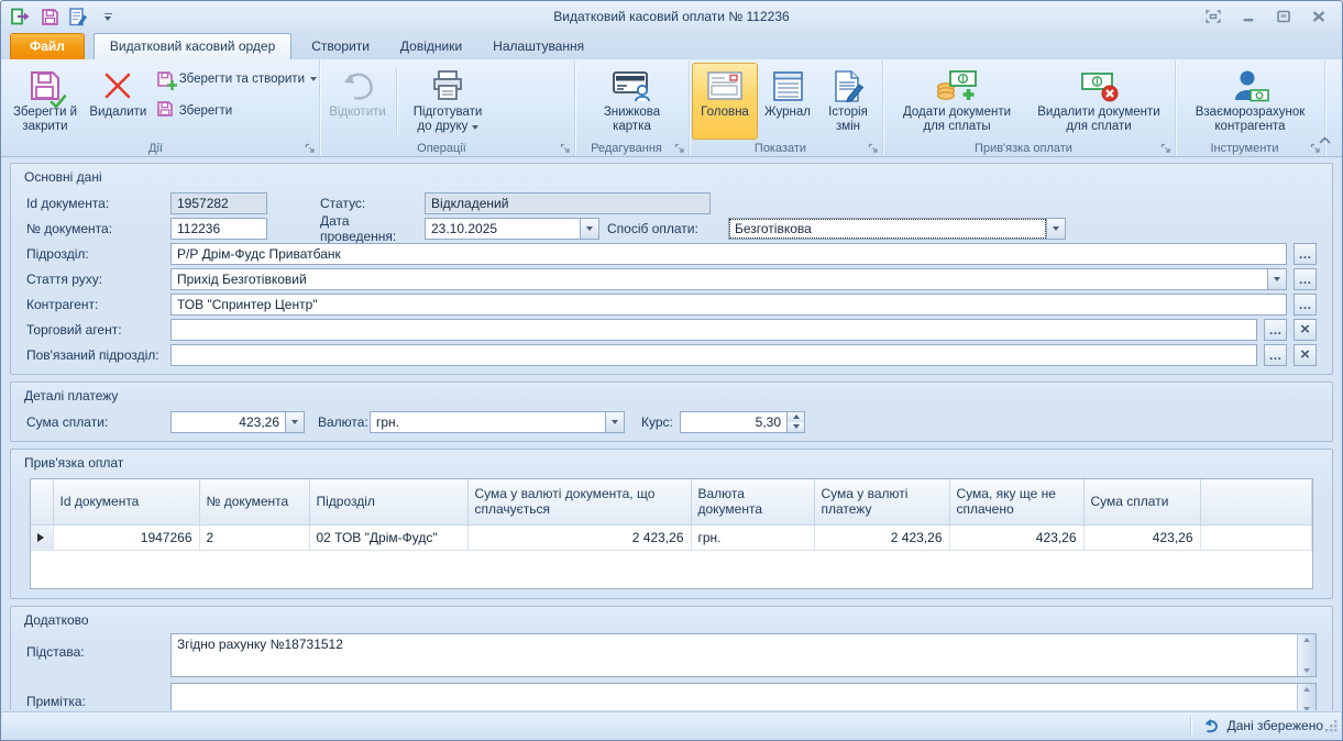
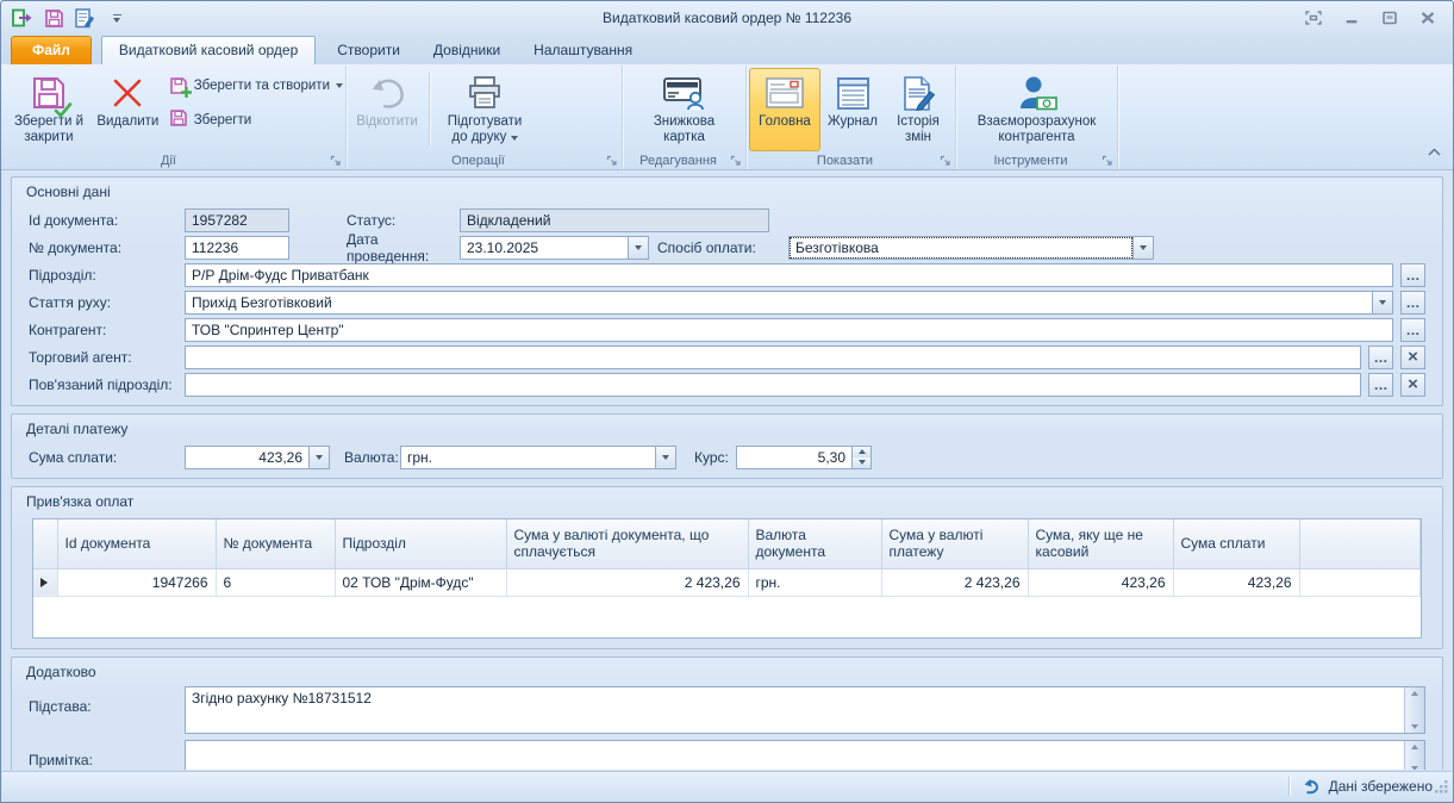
- Видатковий касовий оплати № 112236
+ Видатковий касовий ордер № 112236
  Файл
  Видатковий касовий ордер
  Створити
  Довідники
  Налаштування
  Зберегти й закрити
  Видалити
  Зберегти та створити
  Зберегти
  Дії
  Відкотити
  Підготувати до друку
  Операції
  Знижкова картка
  Редагування
  Головна
  Журнал
  Історія змін
  Показати
- Додати документи для сплаты
- Видалити документи для сплати
- Прив'язка оплати
  Взаєморозрахунок контрагента
  Інструменти
  Основні дані
  Id документа:
  1957282
  Статус:
  Відкладений
  № документа:
  112236
  Дата проведення:
  23.10.2025
  Спосіб оплати:
  Безготівкова
  Підрозділ:
  Р/Р Дрім-Фудс Приватбанк
  Стаття руху:
  Прихід Безготівковий
  Контрагент:
  ТОВ "Спринтер Центр"
  Торговий агент:
  Пов'язаний підрозділ:
  Деталі платежу
  Сума сплати:
  423,26
  Валюта:
  грн.
  Курс:
  5,30
  Прив'язка оплат
- 	Id документа	№ документа	Підрозділ	Сума у валюті документа, що сплачується	Валюта документа	Сума у валюті платежу	Сума, яку ще не сплачено	Сума сплати
+ 	Id документа	№ документа	Підрозділ	Сума у валюті документа, що сплачується	Валюта документа	Сума у валюті платежу	Сума, яку ще не касовий	Сума сплати
- 	1947266	2	02 ТОВ "Дрім-Фудс"	2 423,26	грн.	2 423,26	423,26	423,26
+ 	1947266	6	02 ТОВ "Дрім-Фудс"	2 423,26	грн.	2 423,26	423,26	423,26
  Додатково
  Підстава:
  Згідно рахунку №18731512
  Примітка:
  Дані збережено
